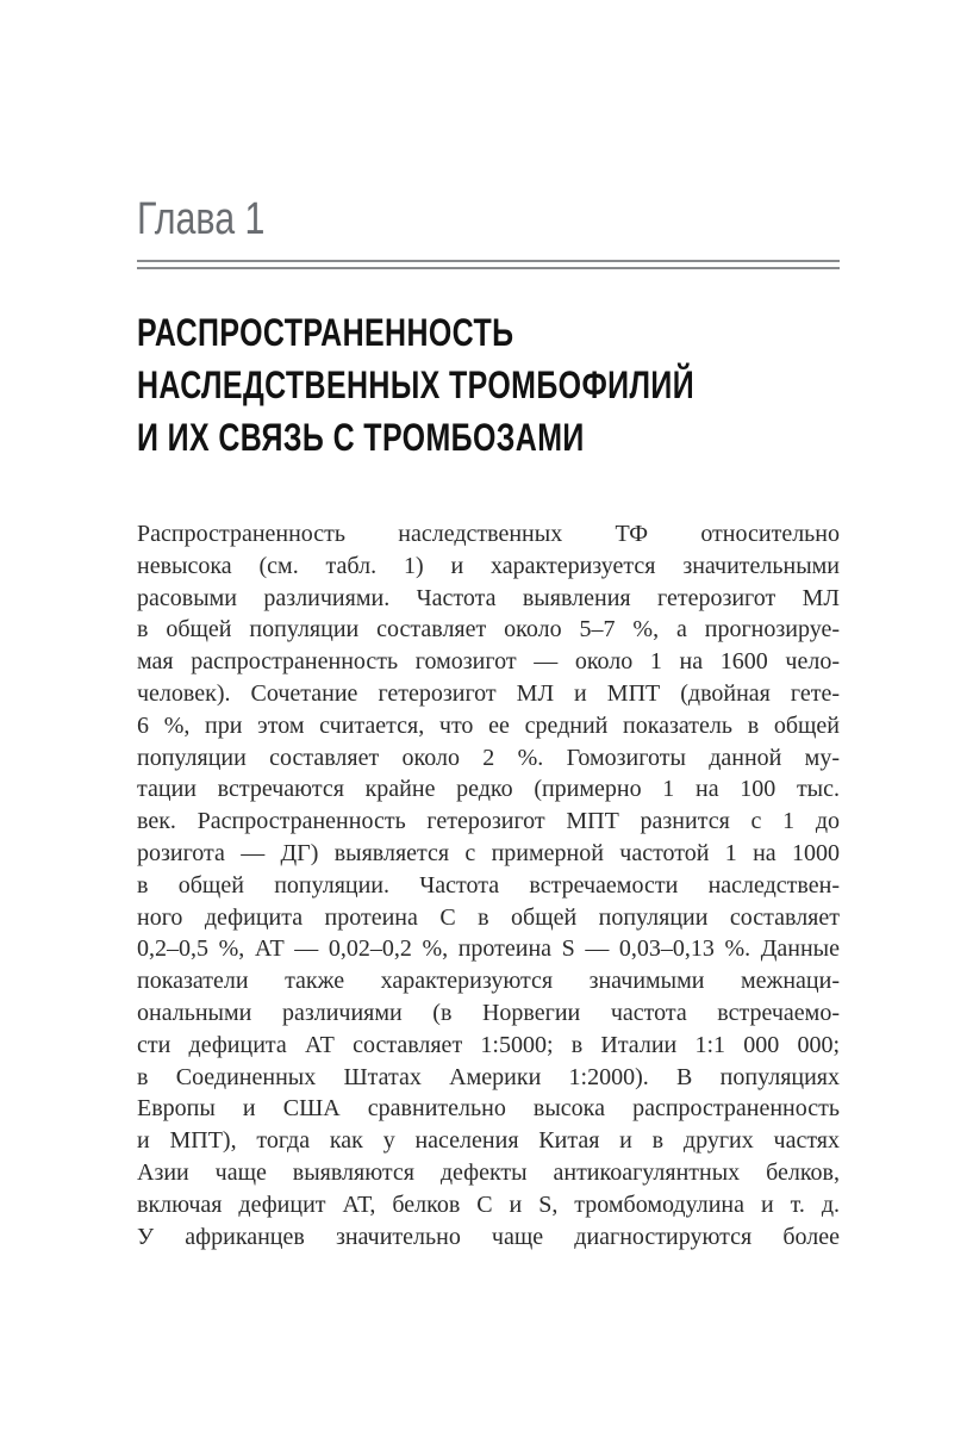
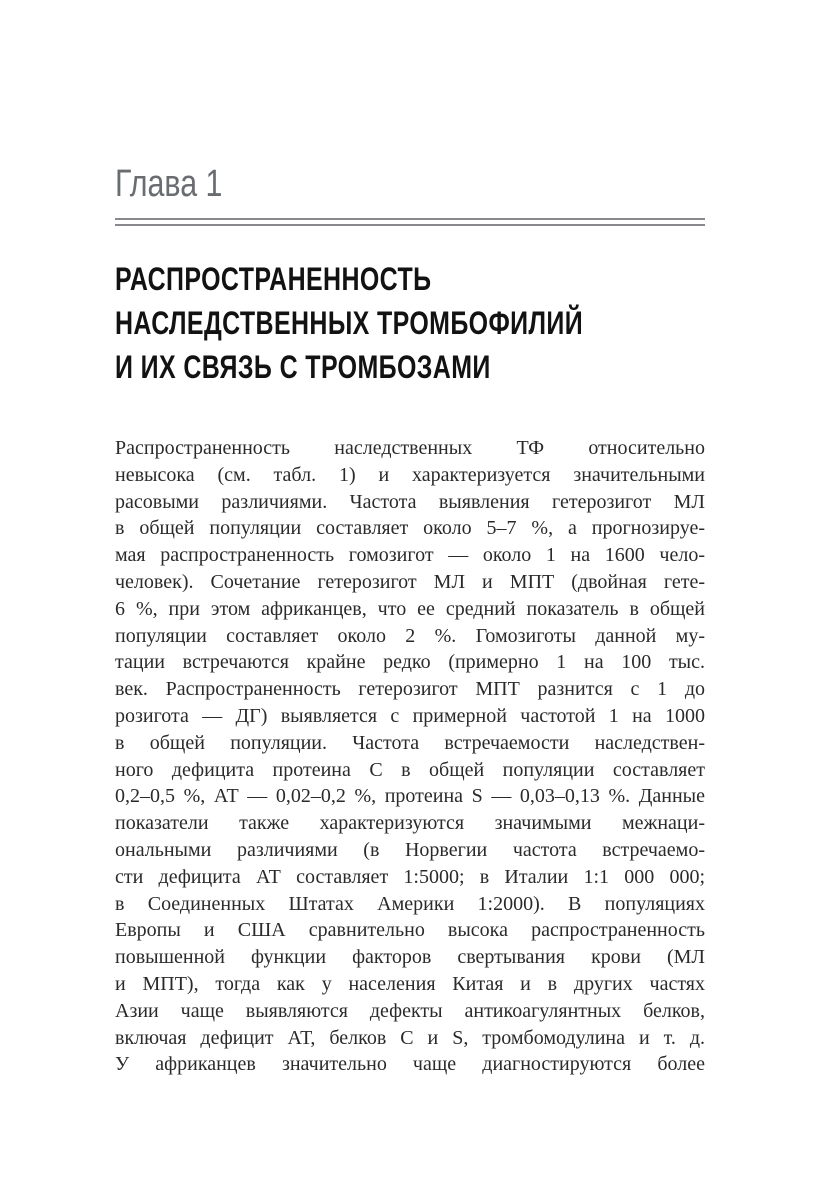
  Глава 1
  РАСПРОСТРАНЕННОСТЬ
  НАСЛЕДСТВЕННЫХ ТРОМБОФИЛИЙ
  И ИХ СВЯЗЬ С ТРОМБОЗАМИ
  Распространенность наследственных ТФ относительно
  невысока (см. табл. 1) и характеризуется значительными
  расовыми различиями. Частота выявления гетерозигот МЛ
  в общей популяции составляет около 5–7 %, а прогнозируе-
  мая распространенность гомозигот — около 1 на 1600 чело-
  человек). Сочетание гетерозигот МЛ и МПТ (двойная гете-
- 6 %, при этом считается, что ее средний показатель в общей
+ 6 %, при этом африканцев, что ее средний показатель в общей
  популяции составляет около 2 %. Гомозиготы данной му-
  тации встречаются крайне редко (примерно 1 на 100 тыс.
  век. Распространенность гетерозигот МПТ разнится с 1 до
  розигота — ДГ) выявляется с примерной частотой 1 на 1000
  в общей популяции. Частота встречаемости наследствен-
  ного дефицита протеина С в общей популяции составляет
  0,2–0,5 %, АТ — 0,02–0,2 %, протеина S — 0,03–0,13 %. Данные
  показатели также характеризуются значимыми межнаци-
  ональными различиями (в Норвегии частота встречаемо-
  сти дефицита АТ составляет 1:5000; в Италии 1:1 000 000;
  в Соединенных Штатах Америки 1:2000). В популяциях
  Европы и США сравнительно высока распространенность
+ повышенной функции факторов свертывания крови (МЛ
  и МПТ), тогда как у населения Китая и в других частях
  Азии чаще выявляются дефекты антикоагулянтных белков,
  включая дефицит АТ, белков С и S, тромбомодулина и т. д.
  У африканцев значительно чаще диагностируются более
